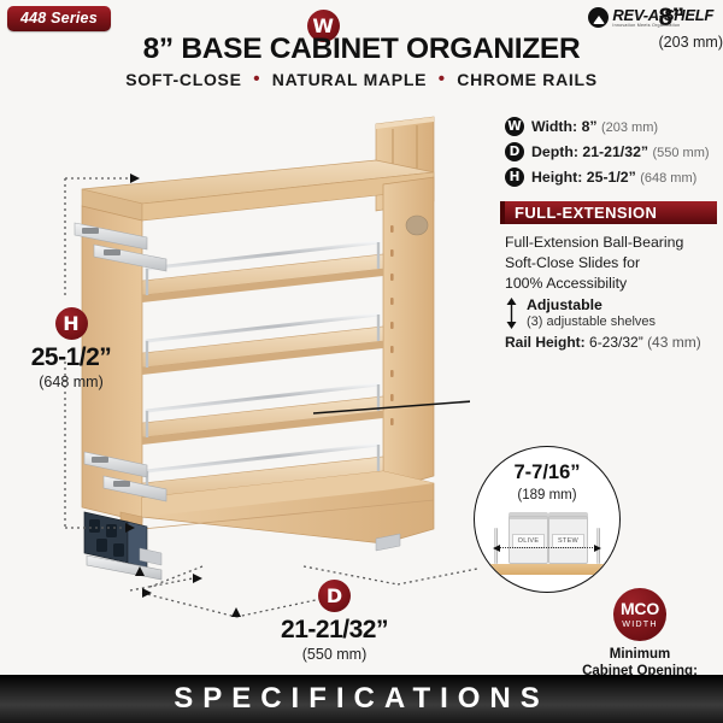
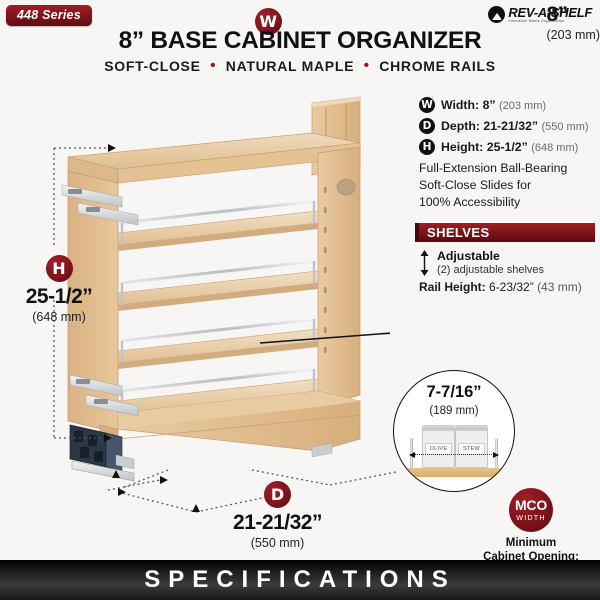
  448 Series
  REV-A-SHELF
  8” BASE CABINET ORGANIZER
  SOFT-CLOSE • NATURAL MAPLE • CHROME RAILS
  H
  25-1/2”
  (648 mm)
  W
  8”
  (203 mm)
  D
  21-21/32”
  (550 mm)
  W
  Width: 8” (203 mm)
  D
  Depth: 21-21/32” (550 mm)
  H
  Height: 25-1/2” (648 mm)
- FULL-EXTENSION
  Full-Extension Ball-Bearing
  Soft-Close Slides for
  100% Accessibility
+ SHELVES
  Adjustable
- (3) adjustable shelves
+ (2) adjustable shelves
  Rail Height: 6-23/32” (43 mm)
  7-7/16”
  (189 mm)
  MCO
  WIDTH
  Minimum
  Cabinet Opening:
  SPECIFICATIONS
